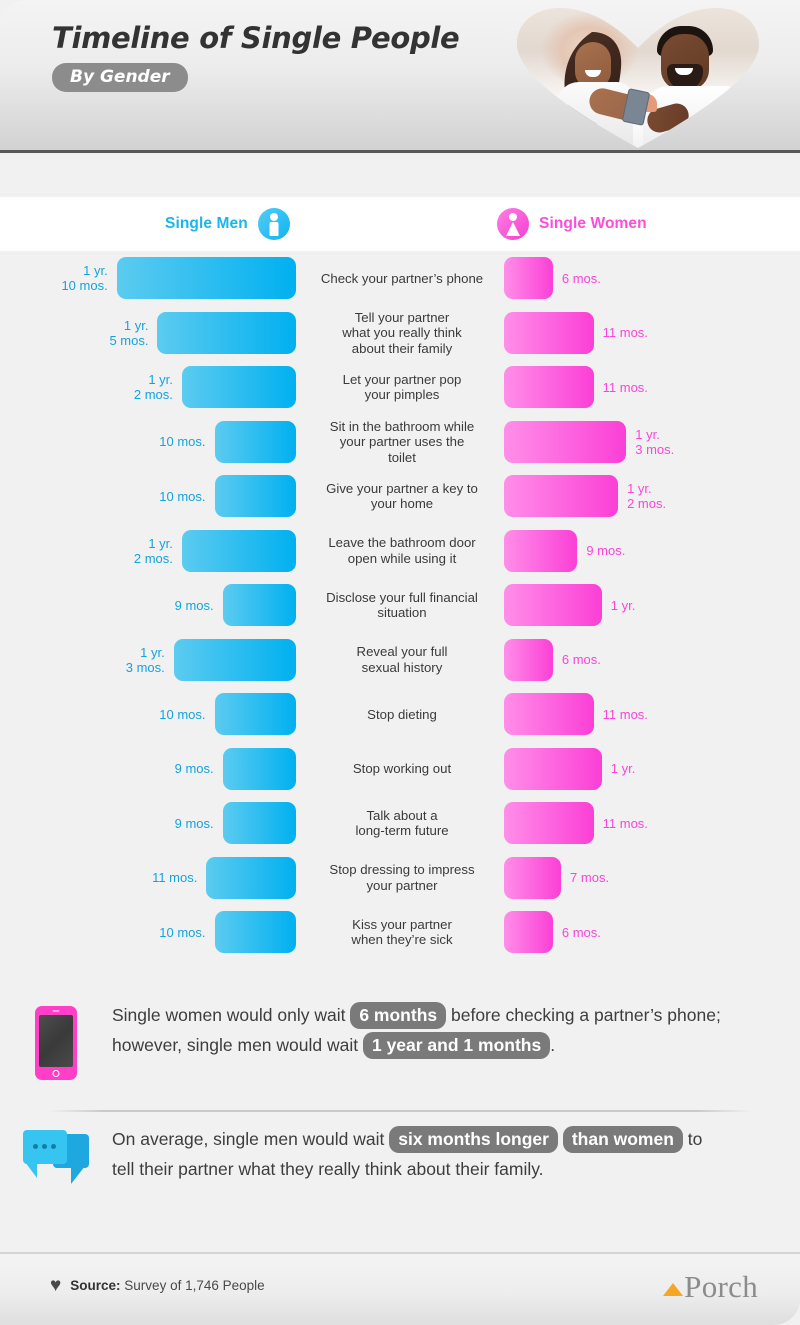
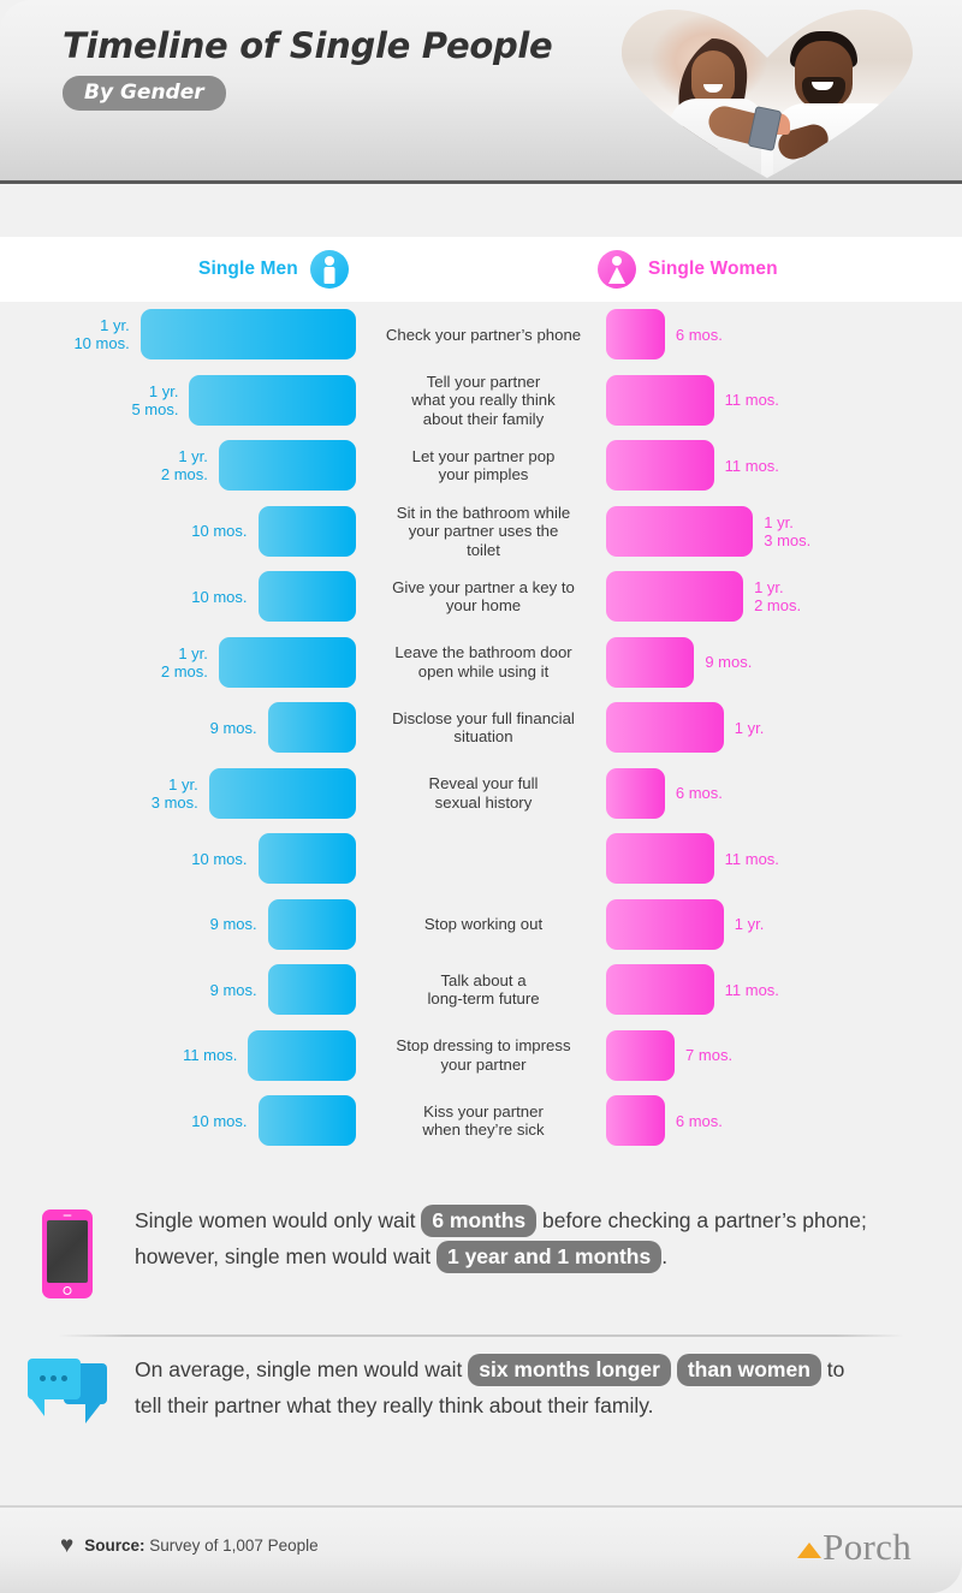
  Timeline of Single People
  By Gender
  Single Men
  Single Women
  1 yr.
  10 mos.
  Check your partner’s phone
  6 mos.
  1 yr.
  5 mos.
  Tell your partner
  what you really think
  about their family
  11 mos.
  1 yr.
  2 mos.
  Let your partner pop
  your pimples
  11 mos.
  10 mos.
  Sit in the bathroom while
  your partner uses the
  toilet
  1 yr.
  3 mos.
  10 mos.
  Give your partner a key to
  your home
  1 yr.
  2 mos.
  1 yr.
  2 mos.
  Leave the bathroom door
  open while using it
  9 mos.
  9 mos.
  Disclose your full financial
  situation
  1 yr.
  1 yr.
  3 mos.
  Reveal your full
  sexual history
  6 mos.
  10 mos.
- Stop dieting
  11 mos.
  9 mos.
  Stop working out
  1 yr.
  9 mos.
  Talk about a
  long-term future
  11 mos.
  11 mos.
  Stop dressing to impress
  your partner
  7 mos.
  10 mos.
  Kiss your partner
  when they’re sick
  6 mos.
  Single women would only wait 6 months before checking a partner’s phone; however, single men would wait 1 year and 1 months .
  On average, single men would wait six months longer than women to tell their partner what they really think about their family.
  ♥
- Source: Survey of 1,746 People
+ Source: Survey of 1,007 People
  Porch
